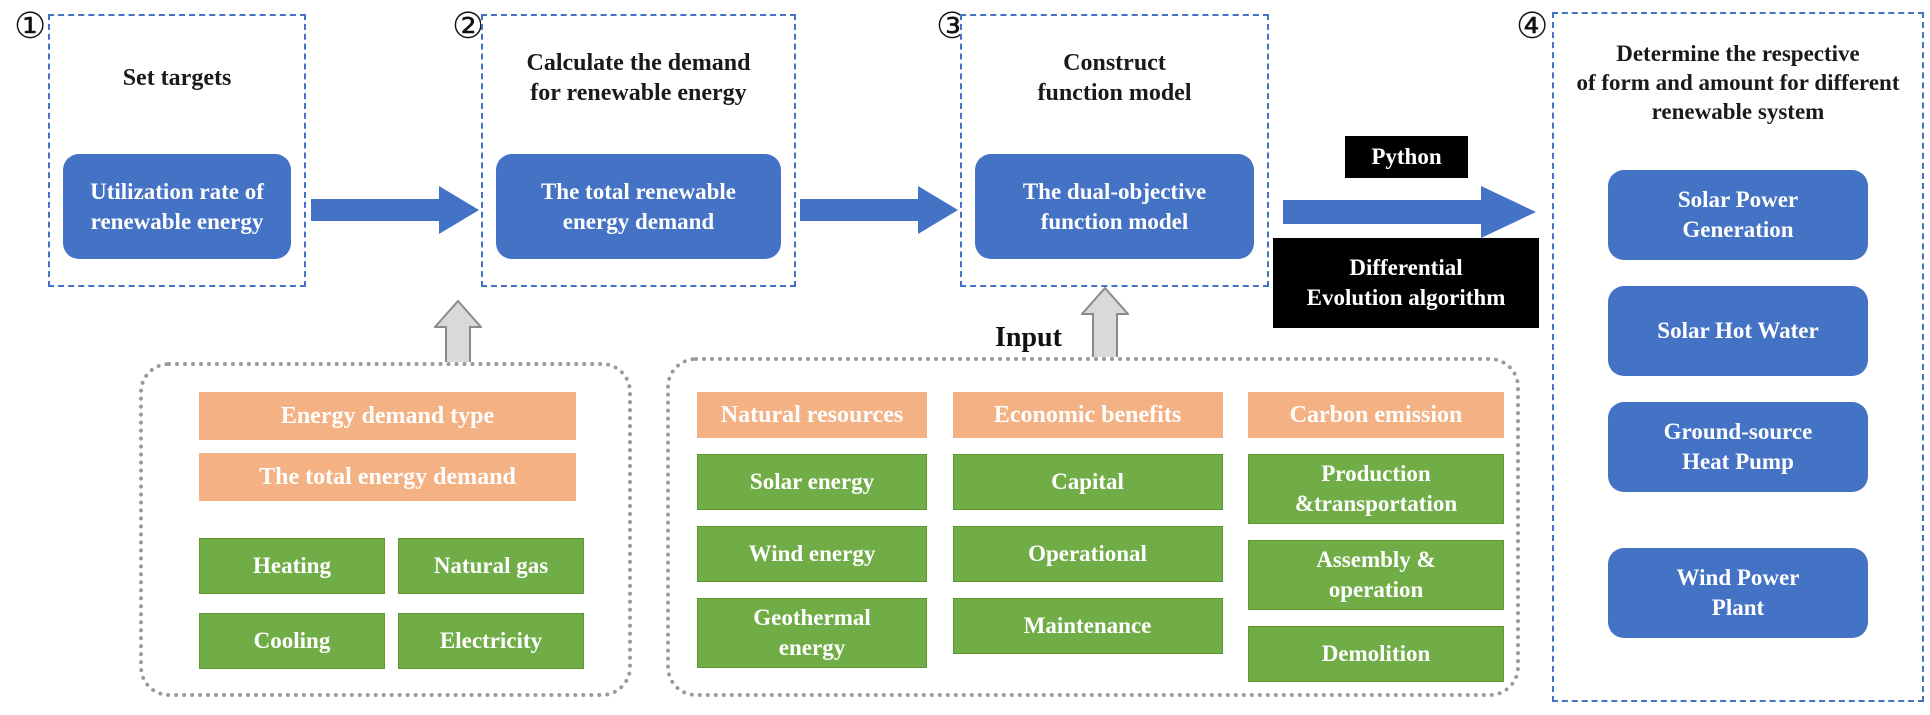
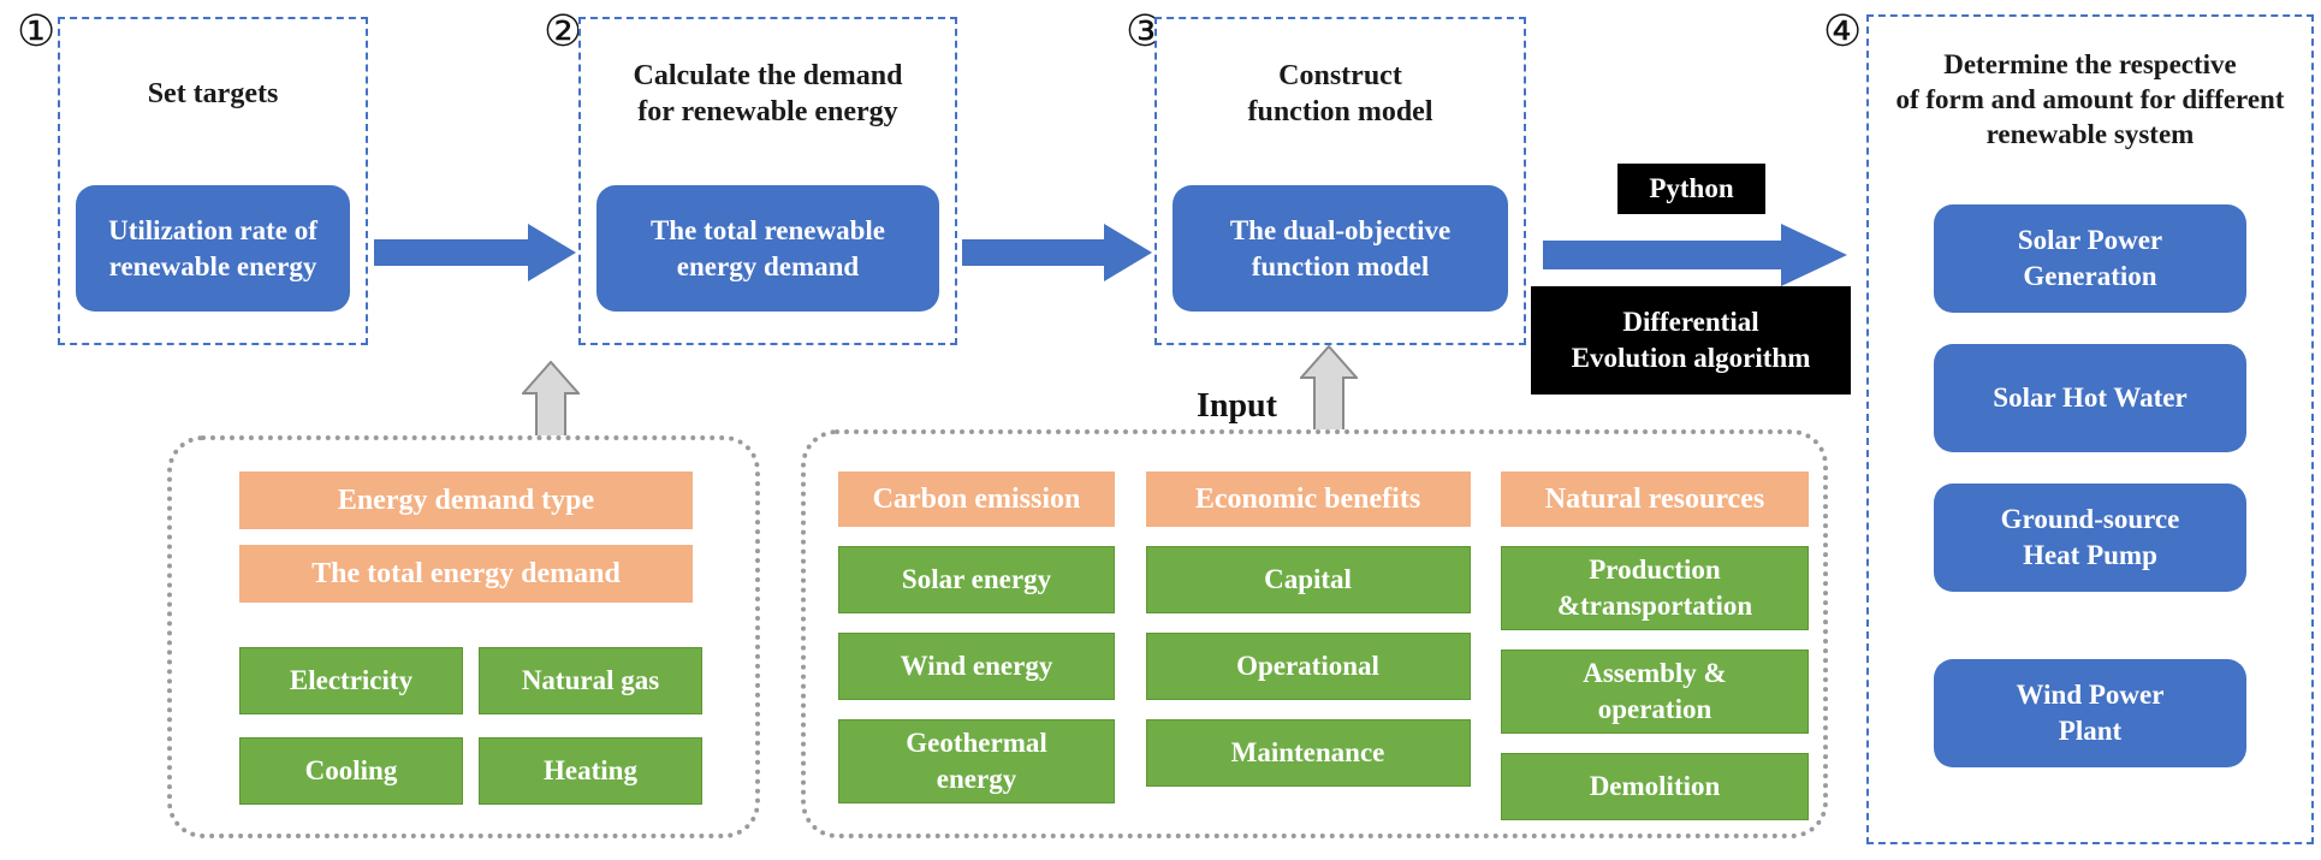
  ①
  ②
  ③
  ④
  Set targets
  Utilization rate of
  renewable energy
  Calculate the demand
  for renewable energy
  The total renewable
  energy demand
  Construct
  function model
  The dual-objective
  function model
  Python
  Differential
  Evolution algorithm
  Determine the respective
  of form and amount for different
  renewable system
  Solar Power
  Generation
  Solar Hot Water
  Ground-source
  Heat Pump
  Wind Power
  Plant
  Input
  Energy demand type
  The total energy demand
- Heating
+ Electricity
  Natural gas
  Cooling
- Electricity
+ Heating
- Natural resources
+ Carbon emission
  Solar energy
  Wind energy
  Geothermal
  energy
  Economic benefits
  Capital
  Operational
  Maintenance
- Carbon emission
+ Natural resources
  Production
  &transportation
  Assembly &
  operation
  Demolition
